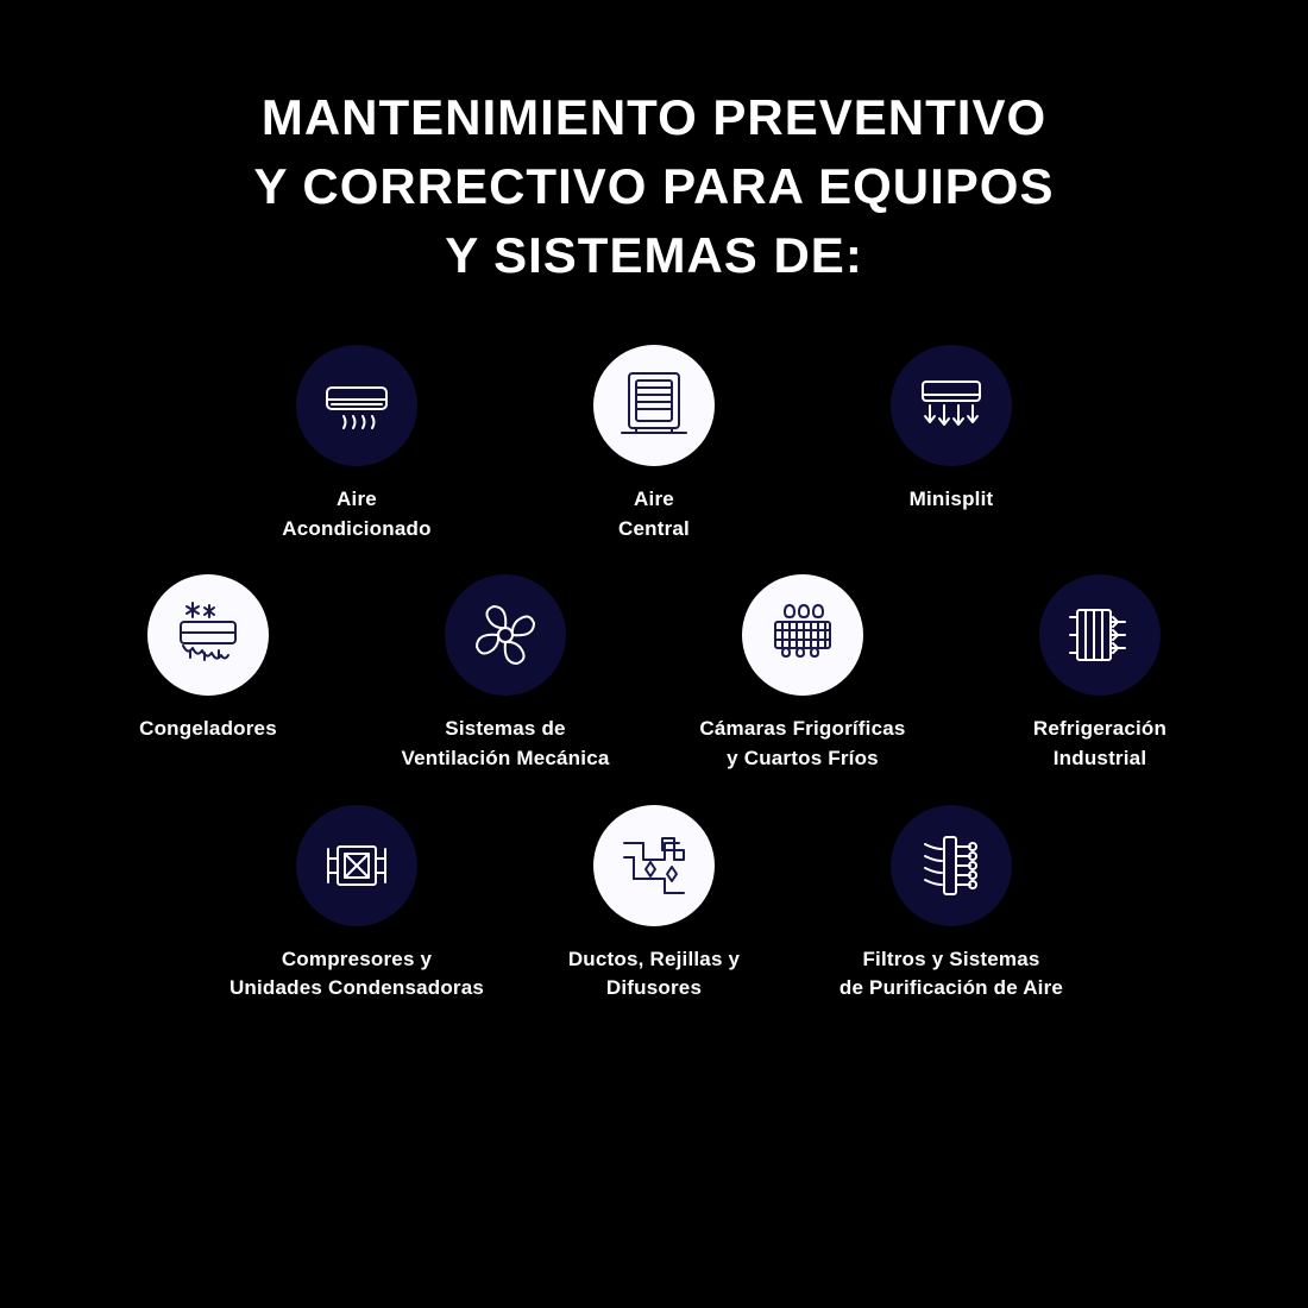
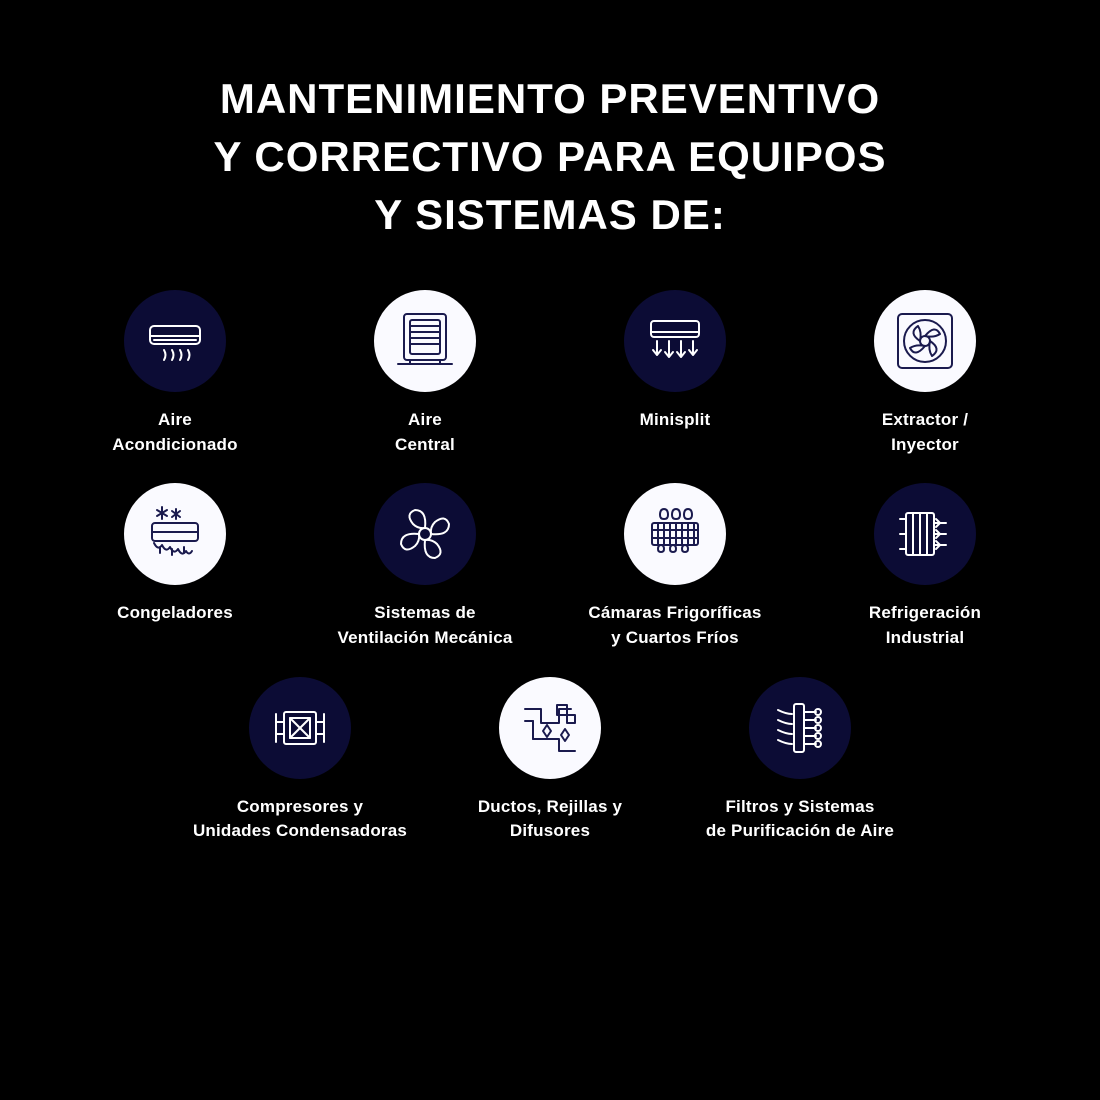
  MANTENIMIENTO PREVENTIVO
  Y CORRECTIVO PARA EQUIPOS
  Y SISTEMAS DE:
  Aire
  Acondicionado
  Aire
  Central
  Minisplit
+ Extractor /
+ Inyector
  Congeladores
  Sistemas de
  Ventilación Mecánica
  Cámaras Frigoríficas
  y Cuartos Fríos
  Refrigeración
  Industrial
  Compresores y
  Unidades Condensadoras
  Ductos, Rejillas y
  Difusores
  Filtros y Sistemas
  de Purificación de Aire
